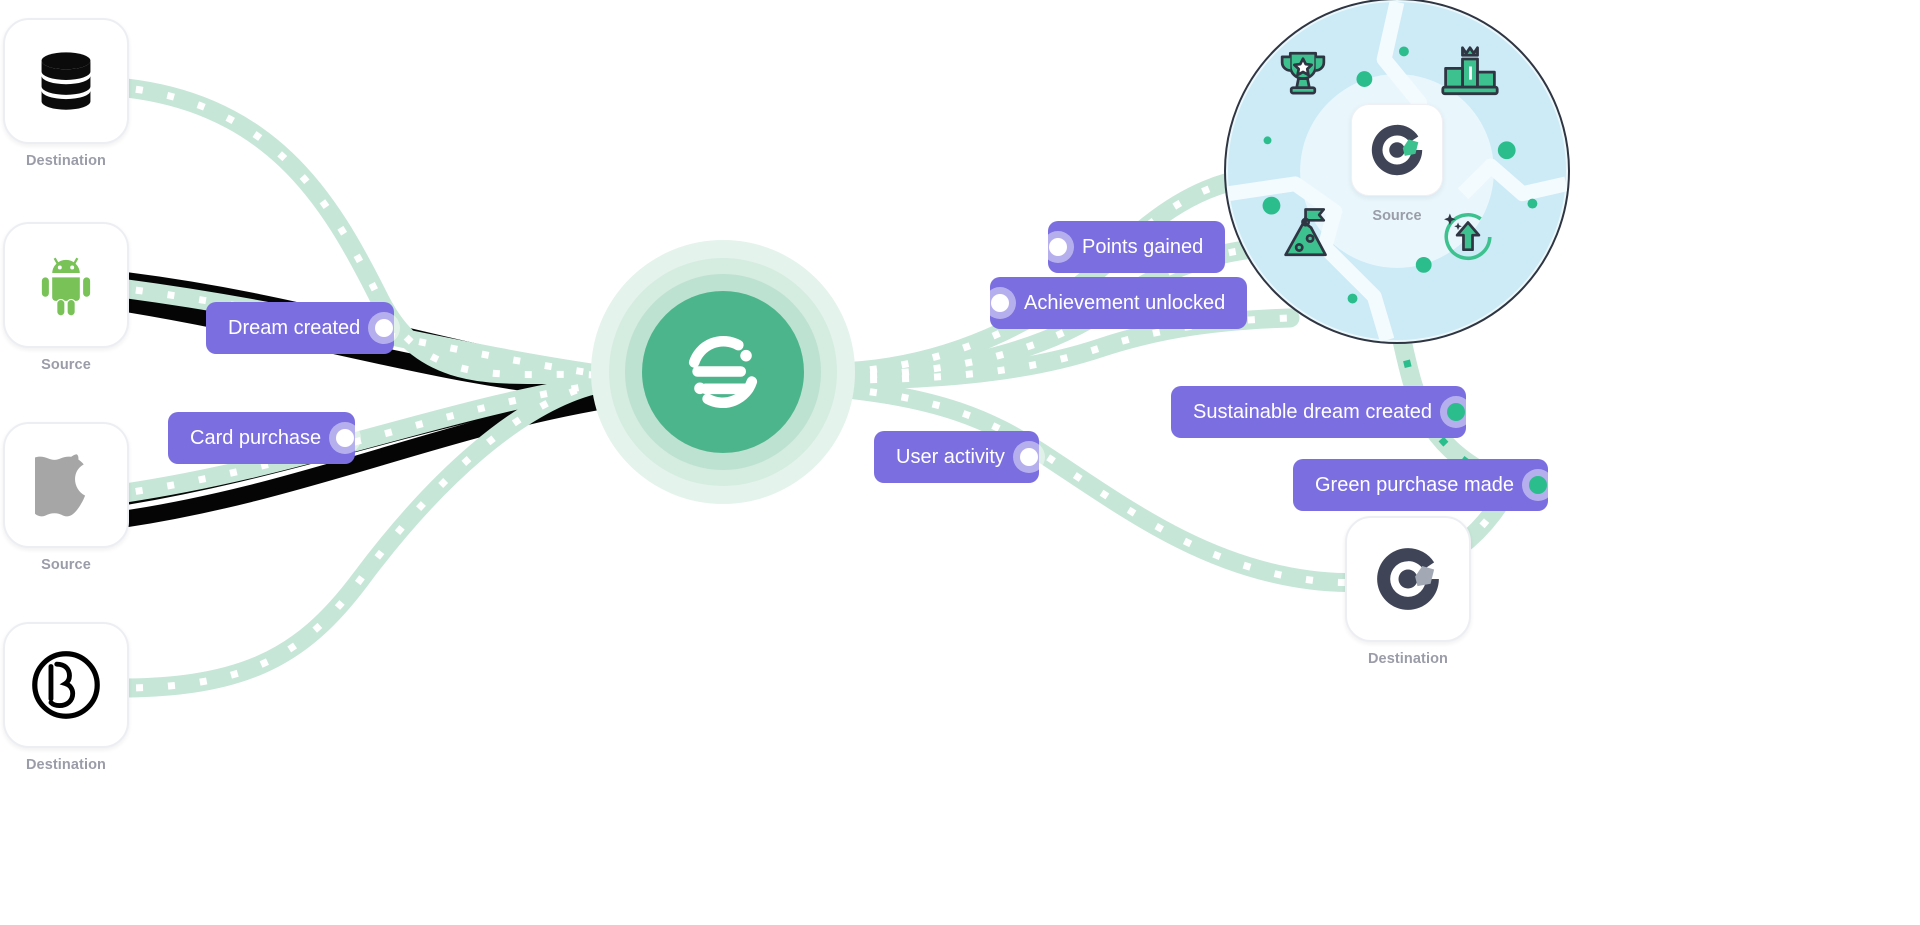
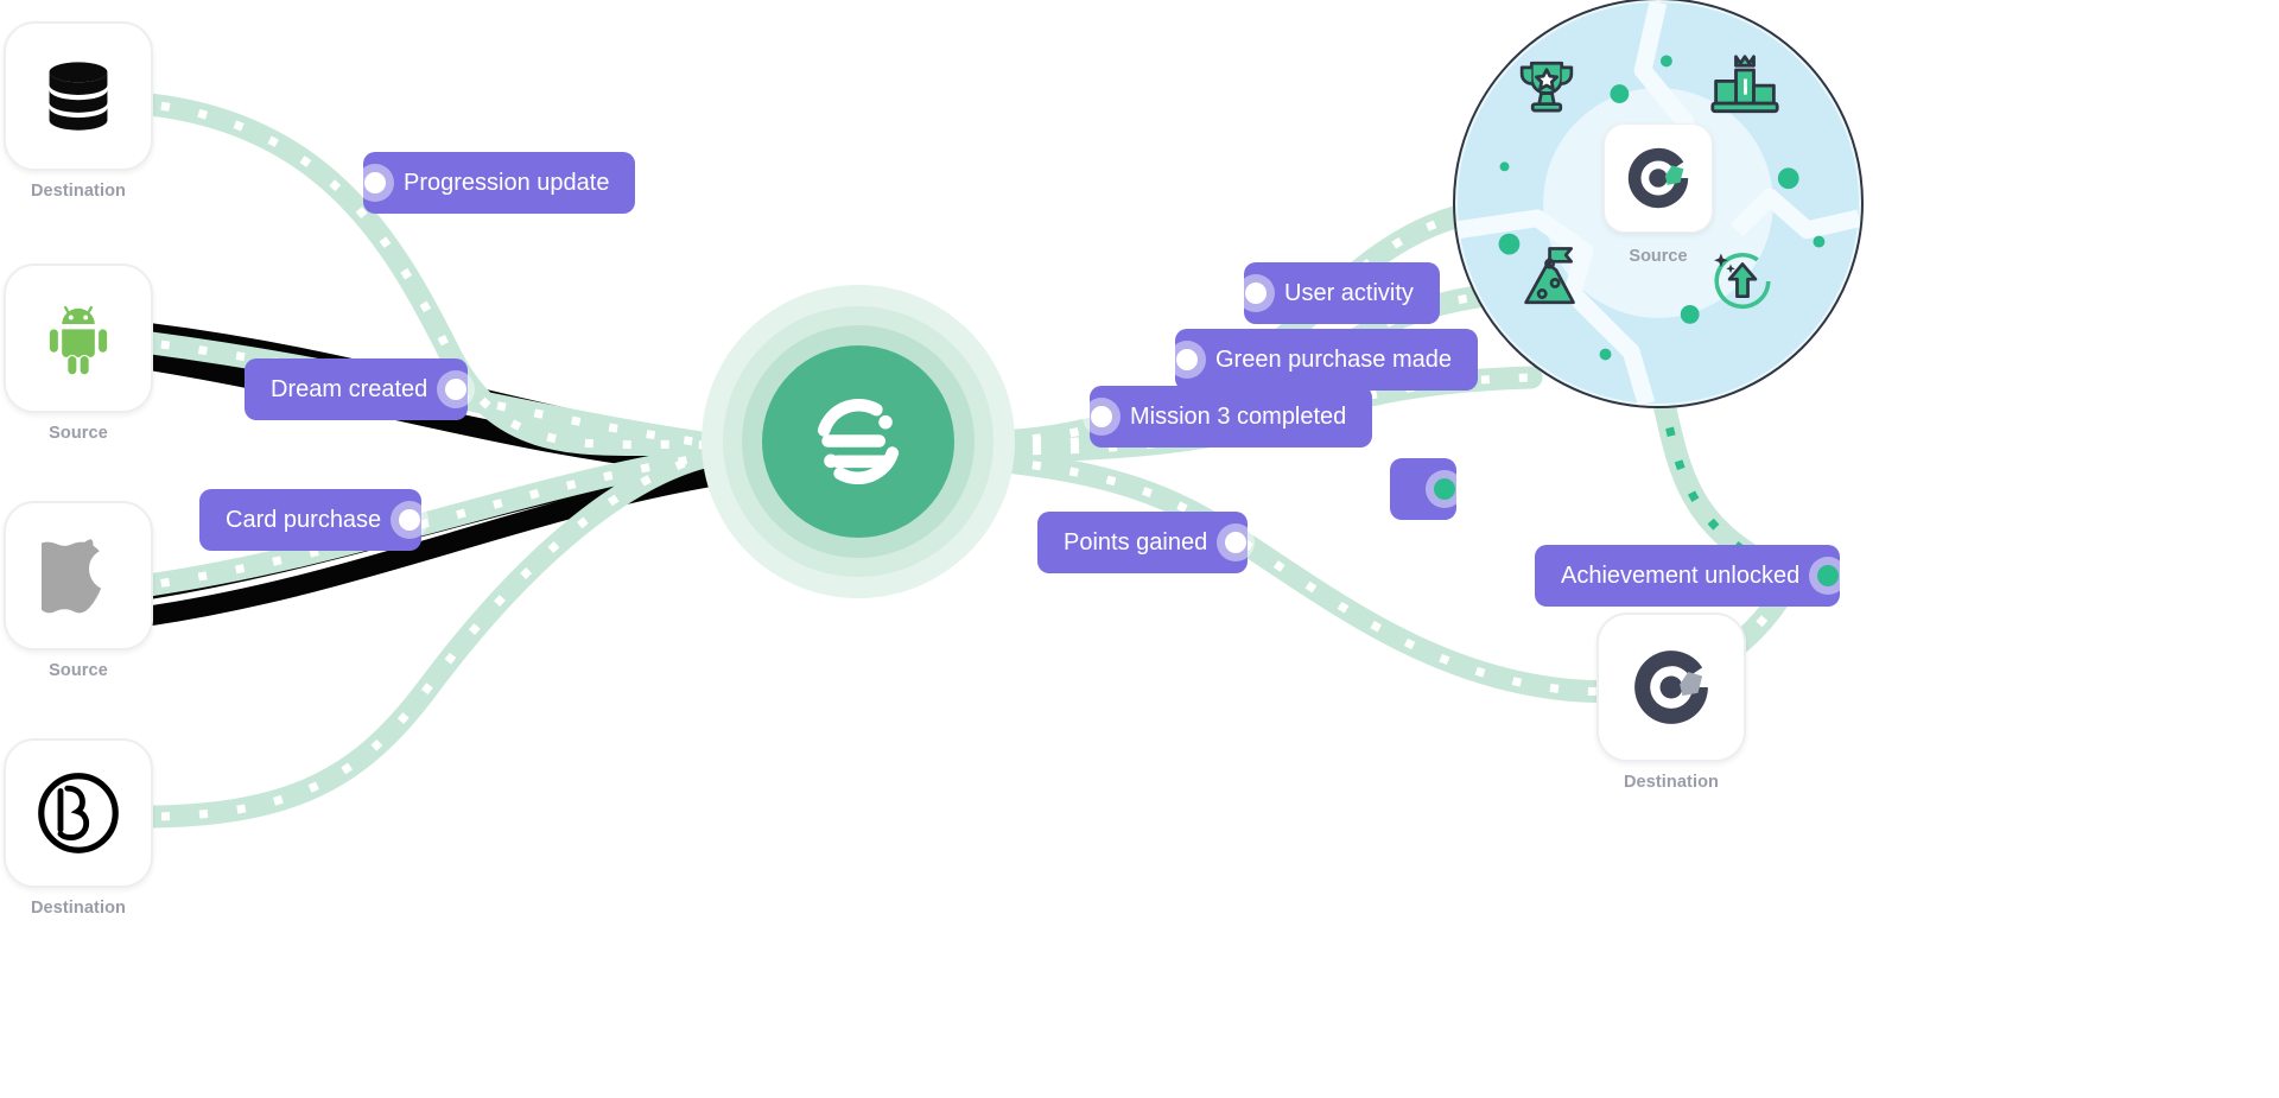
  Destination
  Source
  Source
  Destination
  Destination
  Source
+ Progression update
  Dream created
  Card purchase
- Points gained
+ User activity
- Achievement unlocked
+ Green purchase made
+ Mission 3 completed
- User activity
+ Points gained
- Sustainable dream created
- Green purchase made
+ Achievement unlocked
